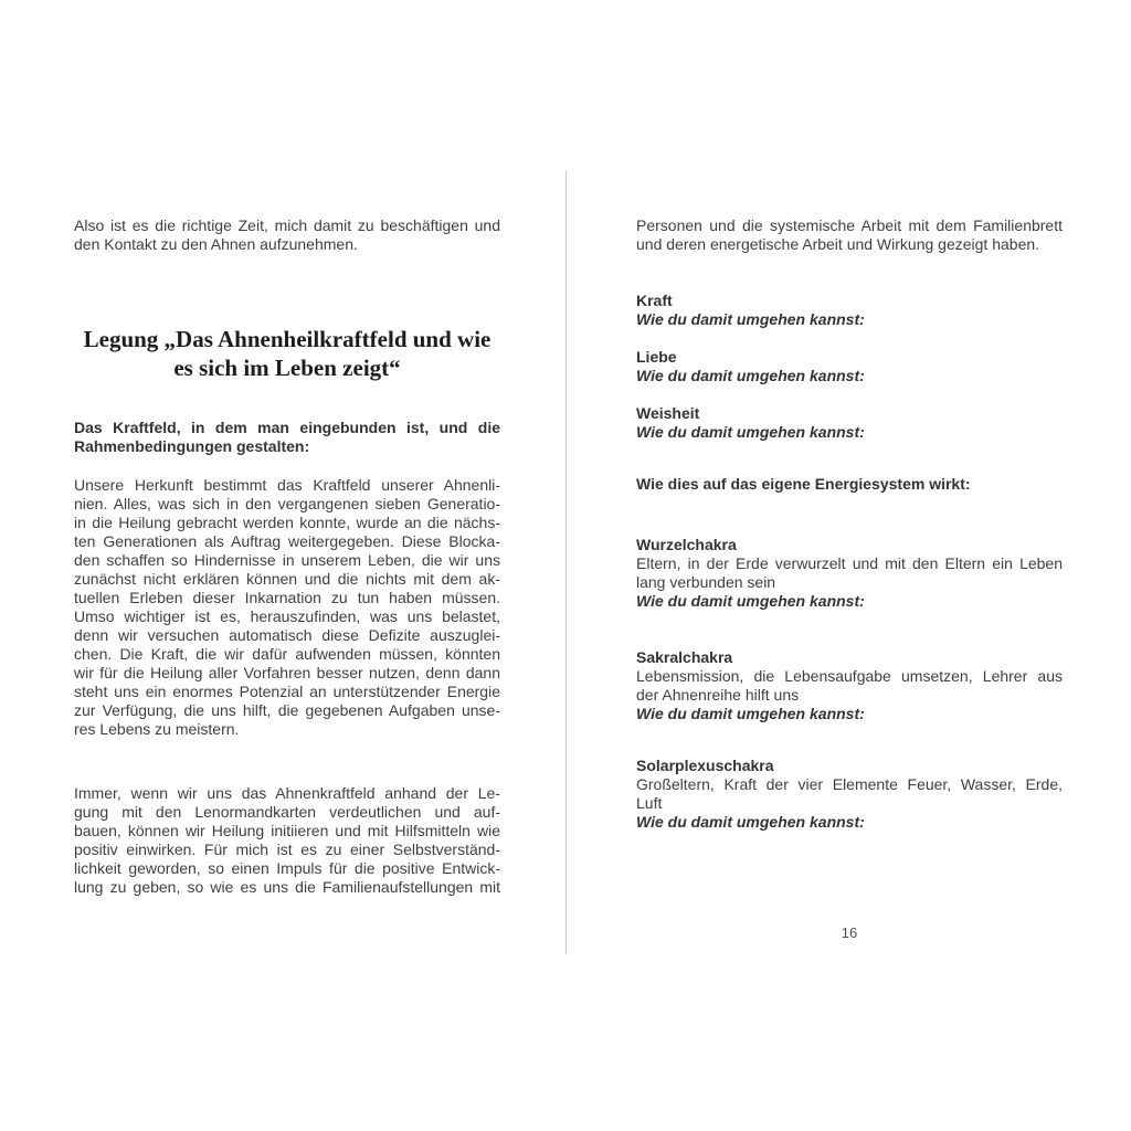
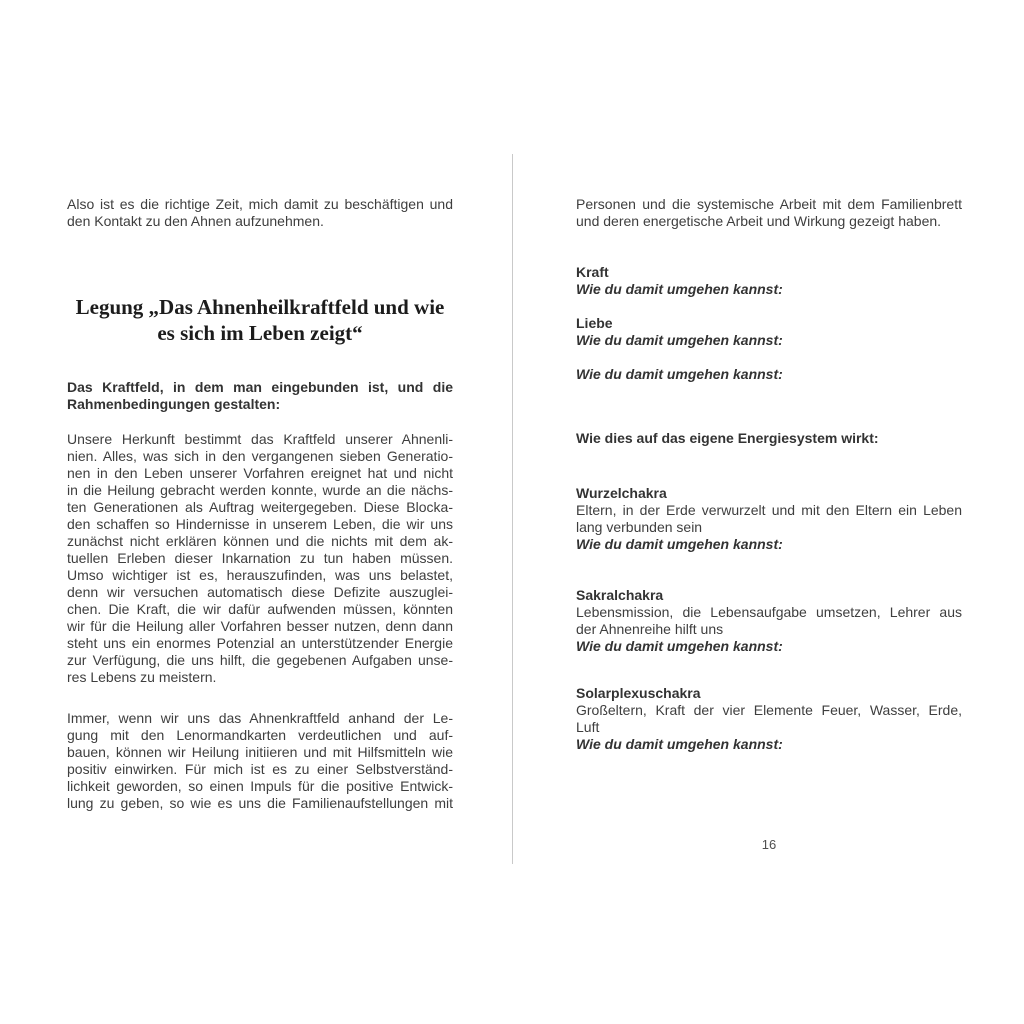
  Also ist es die richtige Zeit, mich damit zu beschäftigen und
  den Kontakt zu den Ahnen aufzunehmen.
  Legung „Das Ahnenheilkraftfeld und wie
  es sich im Leben zeigt“
  Das Kraftfeld, in dem man eingebunden ist, und die
  Rahmenbedingungen gestalten:
  Unsere Herkunft bestimmt das Kraftfeld unserer Ahnenli-
  nien. Alles, was sich in den vergangenen sieben Generatio-
+ nen in den Leben unserer Vorfahren ereignet hat und nicht
  in die Heilung gebracht werden konnte, wurde an die nächs-
  ten Generationen als Auftrag weitergegeben. Diese Blocka-
  den schaffen so Hindernisse in unserem Leben, die wir uns
  zunächst nicht erklären können und die nichts mit dem ak-
  tuellen Erleben dieser Inkarnation zu tun haben müssen.
  Umso wichtiger ist es, herauszufinden, was uns belastet,
  denn wir versuchen automatisch diese Defizite auszuglei-
  chen. Die Kraft, die wir dafür aufwenden müssen, könnten
  wir für die Heilung aller Vorfahren besser nutzen, denn dann
  steht uns ein enormes Potenzial an unterstützender Energie
  zur Verfügung, die uns hilft, die gegebenen Aufgaben unse-
  res Lebens zu meistern.
  Immer, wenn wir uns das Ahnenkraftfeld anhand der Le-
  gung mit den Lenormandkarten verdeutlichen und auf-
  bauen, können wir Heilung initiieren und mit Hilfsmitteln wie
  positiv einwirken. Für mich ist es zu einer Selbstverständ-
  lichkeit geworden, so einen Impuls für die positive Entwick-
  lung zu geben, so wie es uns die Familienaufstellungen mit
  Personen und die systemische Arbeit mit dem Familienbrett
  und deren energetische Arbeit und Wirkung gezeigt haben.
  Kraft
  Wie du damit umgehen kannst:
  Liebe
  Wie du damit umgehen kannst:
- Weisheit
  Wie du damit umgehen kannst:
  Wie dies auf das eigene Energiesystem wirkt:
  Wurzelchakra
  Eltern, in der Erde verwurzelt und mit den Eltern ein Leben
  lang verbunden sein
  Wie du damit umgehen kannst:
  Sakralchakra
  Lebensmission, die Lebensaufgabe umsetzen, Lehrer aus
  der Ahnenreihe hilft uns
  Wie du damit umgehen kannst:
  Solarplexuschakra
  Großeltern, Kraft der vier Elemente Feuer, Wasser, Erde,
  Luft
  Wie du damit umgehen kannst:
  16
